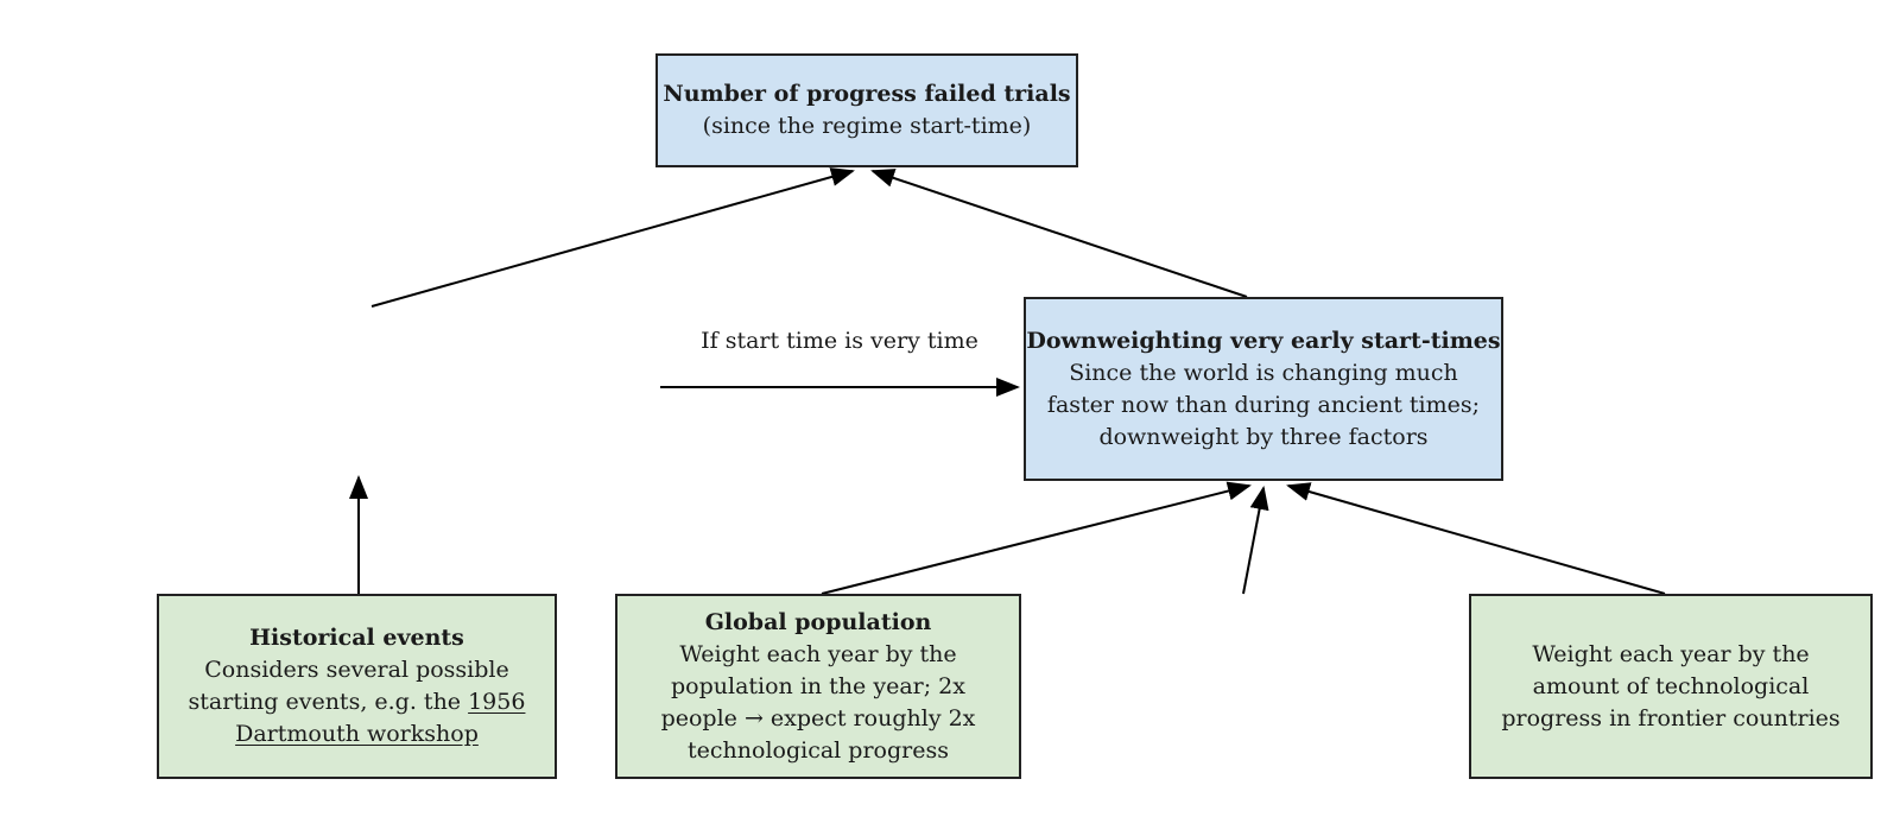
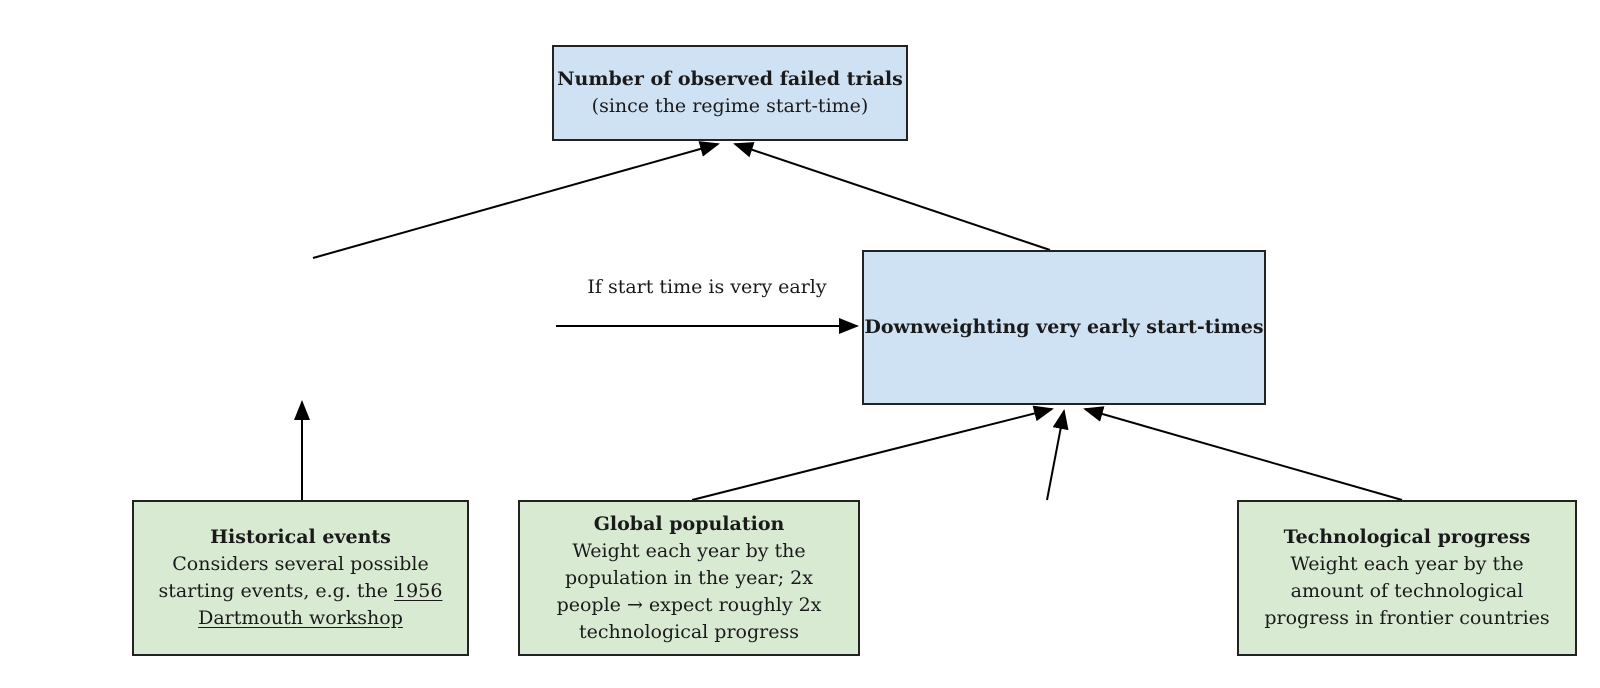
- Number of progress failed trials
+ Number of observed failed trials
  (since the regime start-time)
- If start time is very time
+ If start time is very early
  Downweighting very early start-times
- Since the world is changing much
- faster now than during ancient times;
- downweight by three factors
  Historical events
  Considers several possible
  starting events, e.g. the 1956
  Dartmouth workshop
  Global population
  Weight each year by the
  population in the year; 2x
  people → expect roughly 2x
  technological progress
+ Technological progress
  Weight each year by the
  amount of technological
  progress in frontier countries
